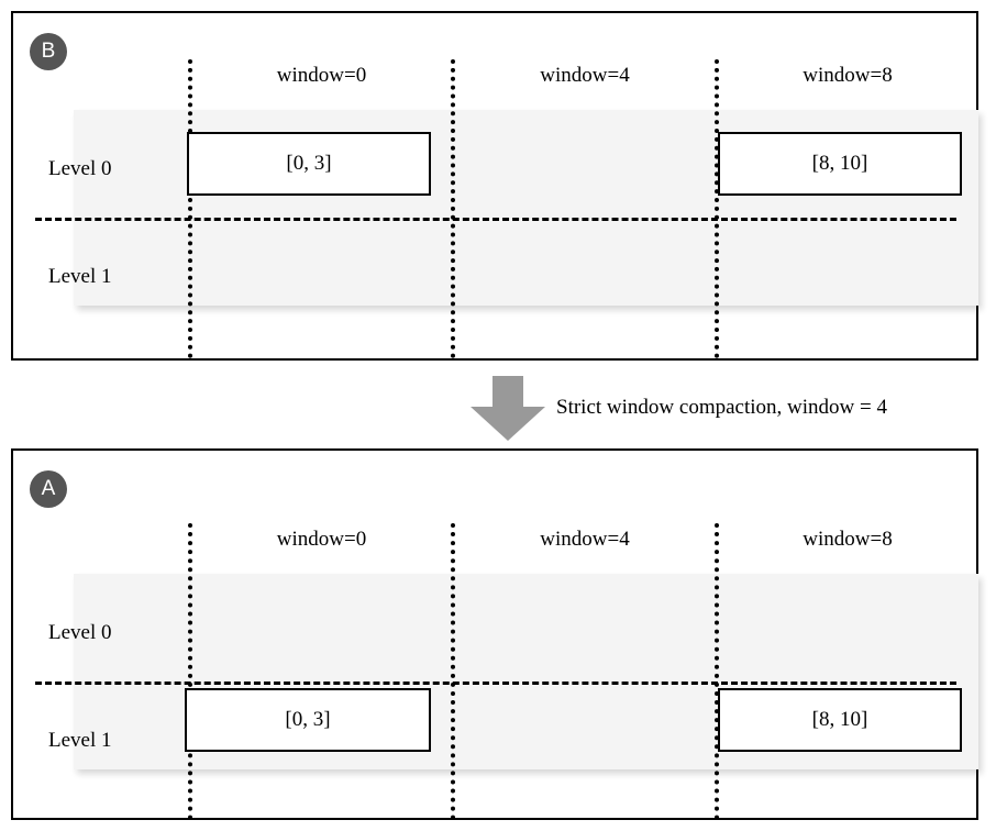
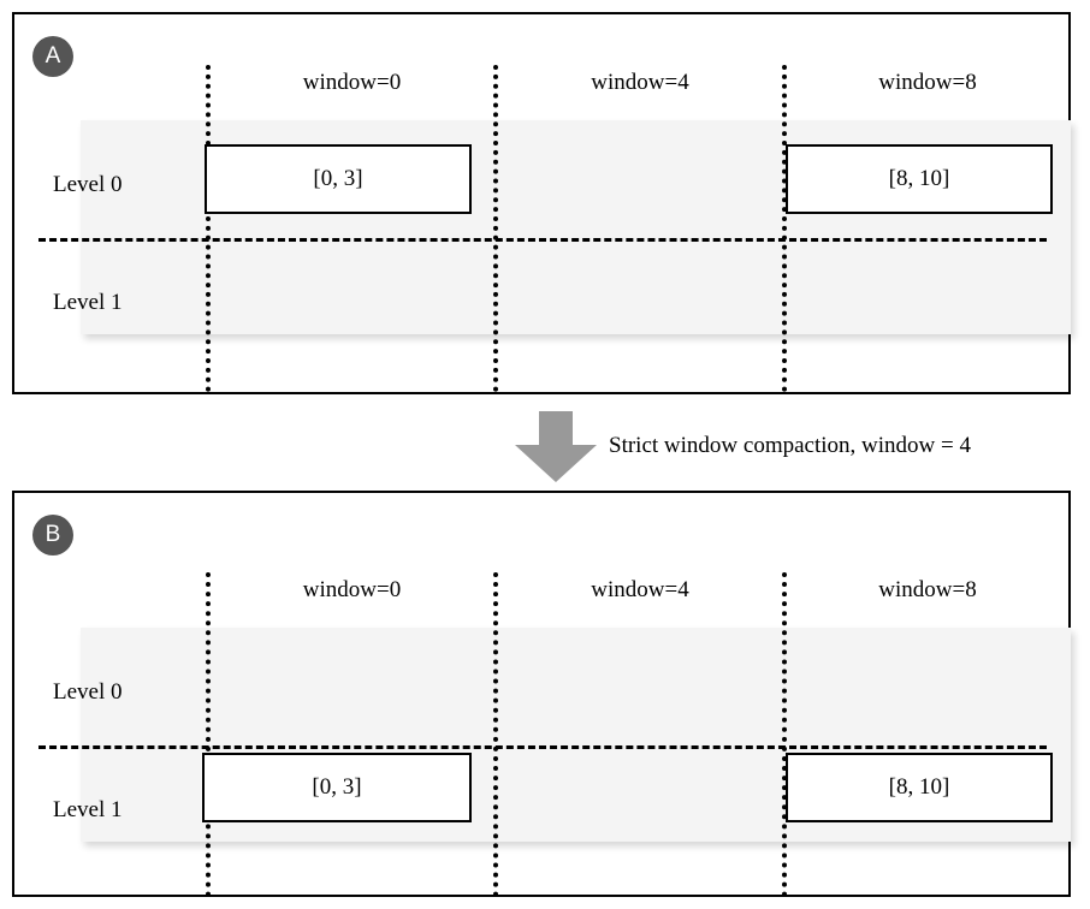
- B
+ A
  window=0
  window=4
  window=8
  Level 0
  Level 1
  [0, 3]
  [8, 10]
  Strict window compaction, window = 4
- A
+ B
  window=0
  window=4
  window=8
  Level 0
  Level 1
  [0, 3]
  [8, 10]
